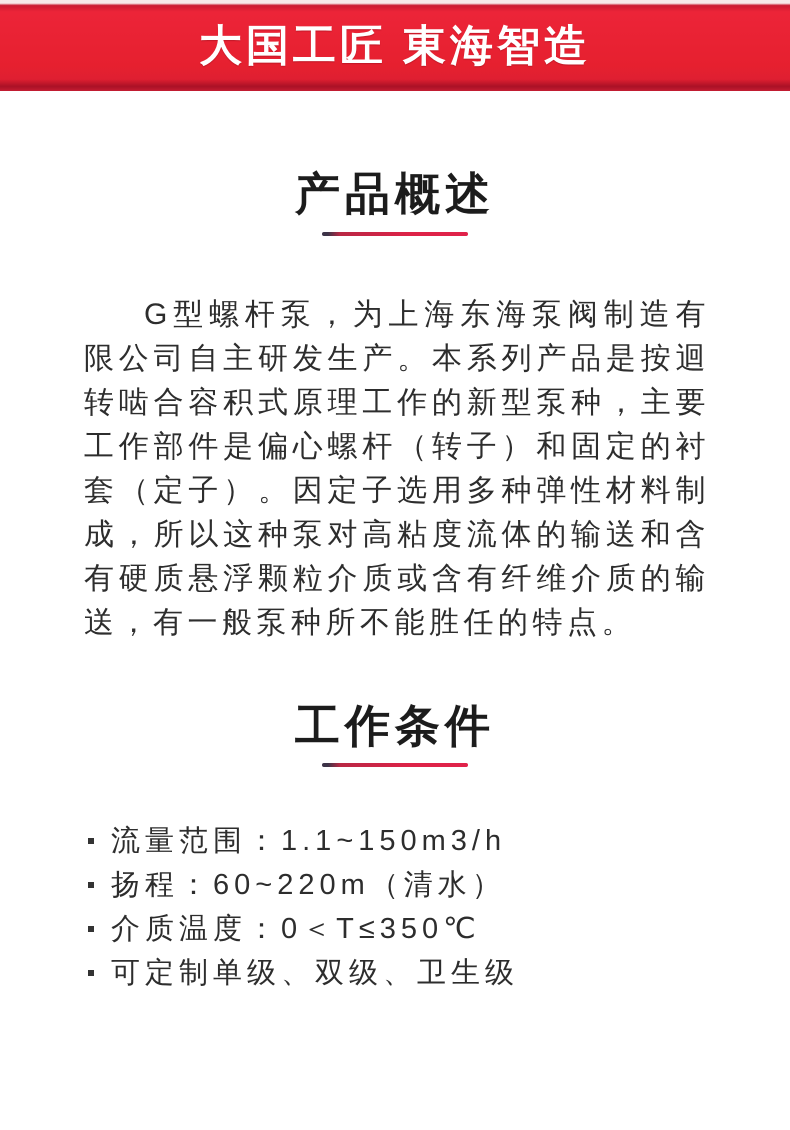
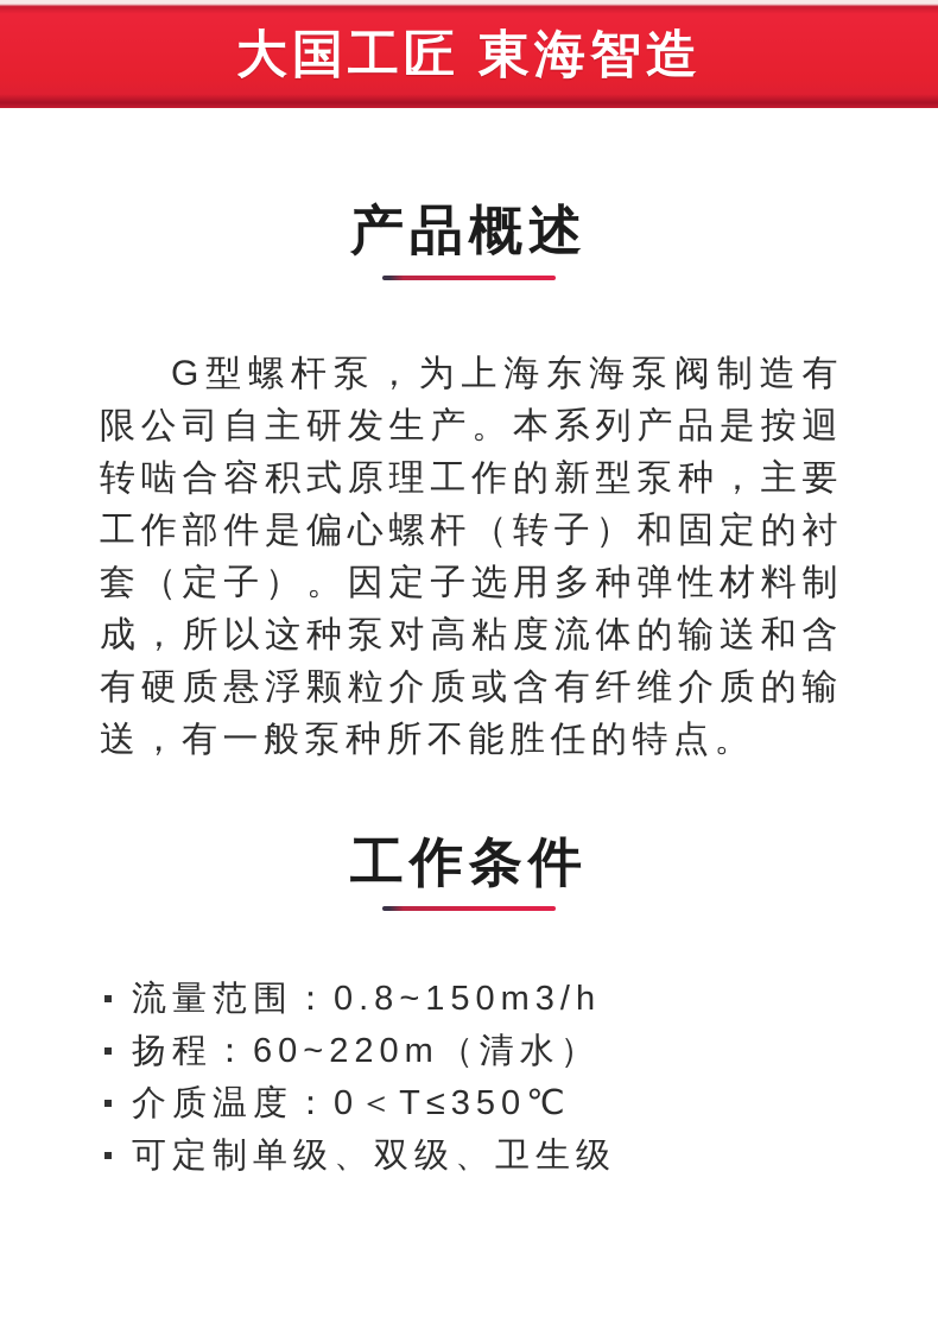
  大国工匠 東海智造
  产品概述
  G型螺杆泵，为上海东海泵阀制造有限公司自主研发生产。本系列产品是按迴转啮合容积式原理工作的新型泵种，主要工作部件是偏心螺杆（转子）和固定的衬套（定子）。因定子选用多种弹性材料制成，所以这种泵对高粘度流体的输送和含有硬质悬浮颗粒介质或含有纤维介质的输送，有一般泵种所不能胜任的特点。
  工作条件
- 流量范围：1.1~150m3/h
+ 流量范围：0.8~150m3/h
  扬程：60~220m（清水）
  介质温度：0＜T≤350℃
  可定制单级、双级、卫生级
